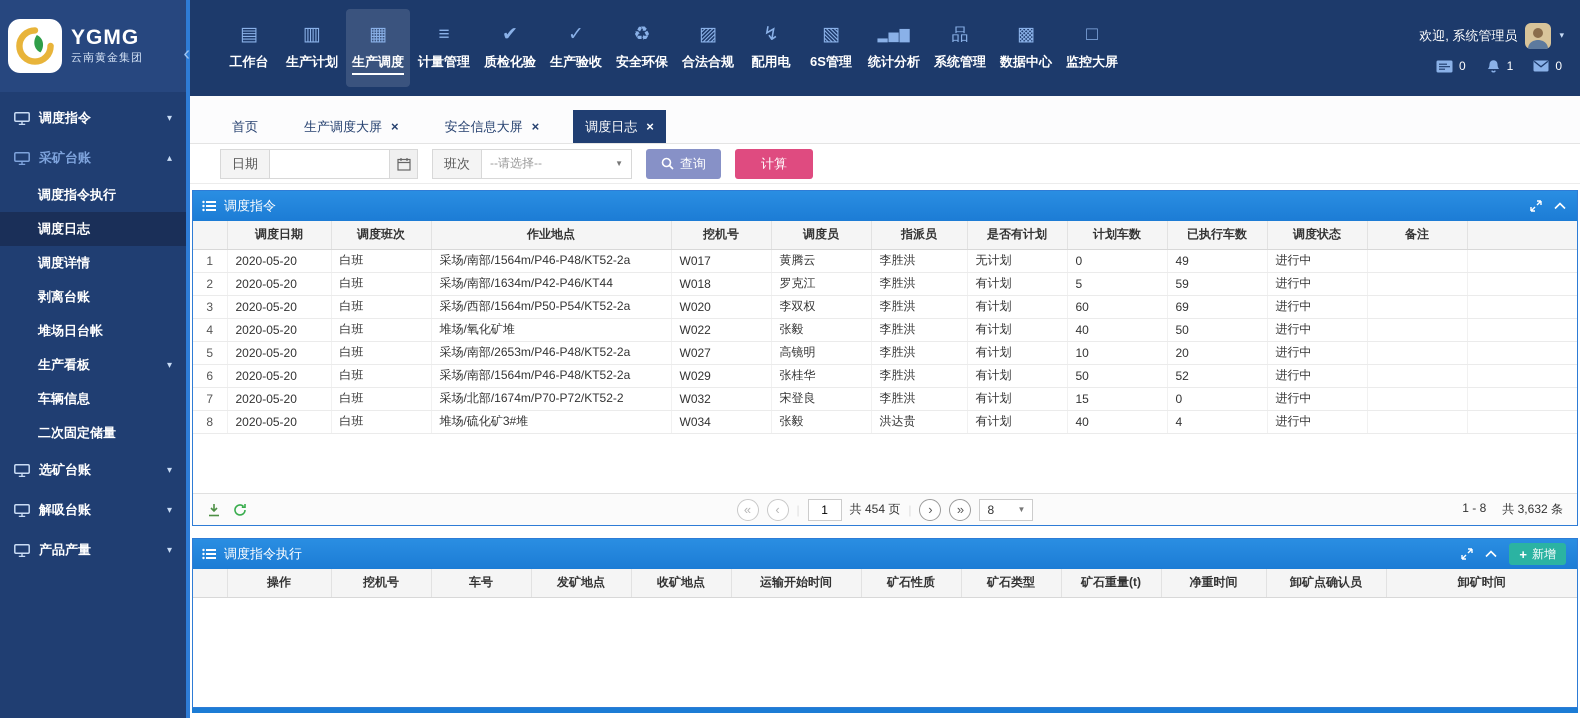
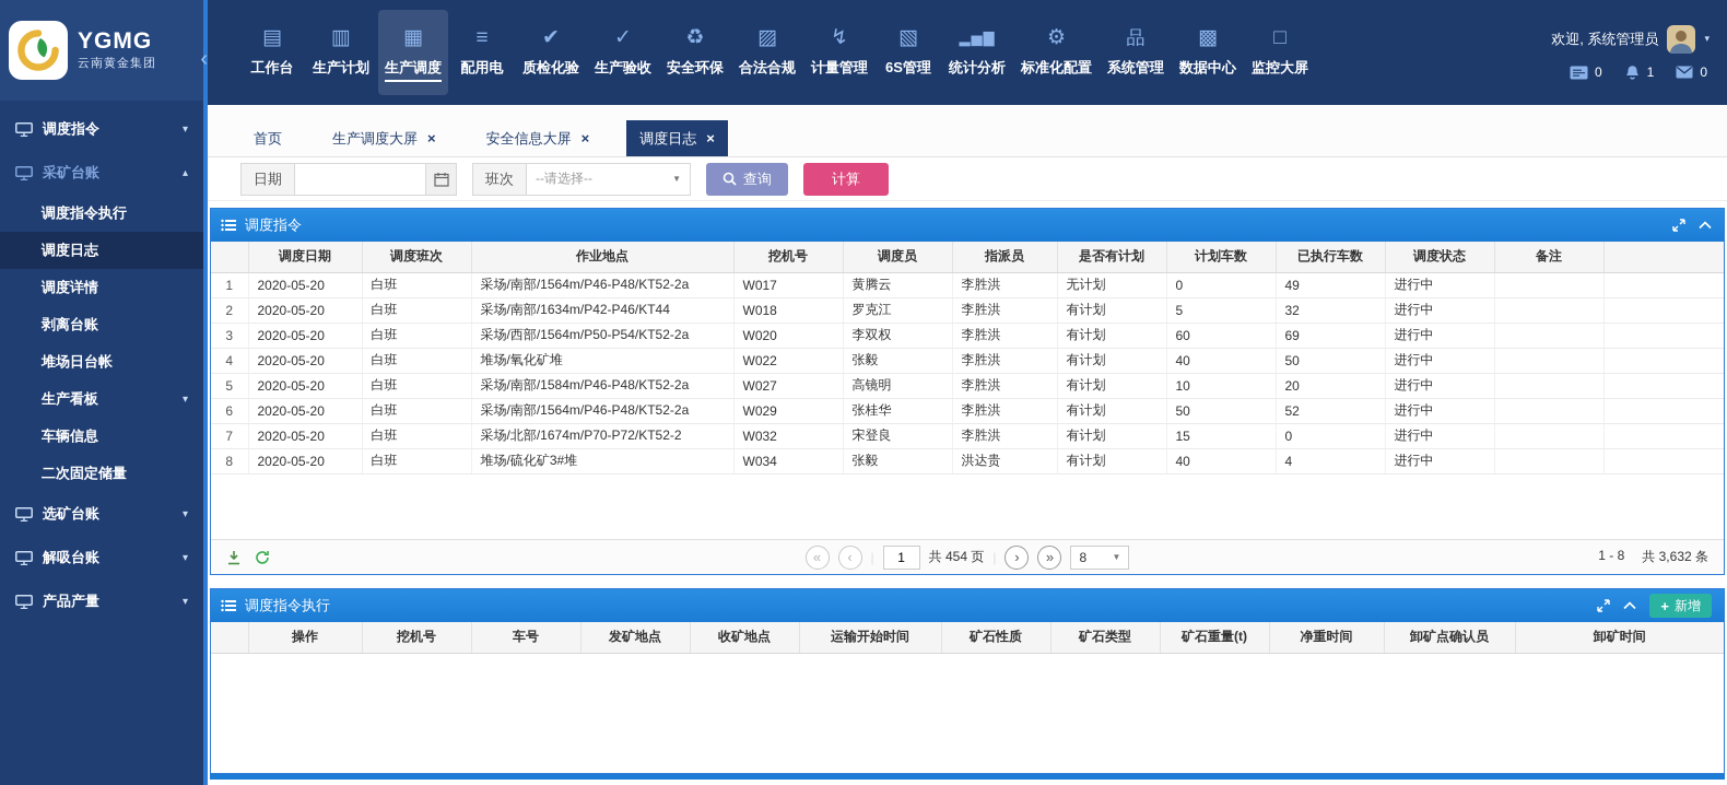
  YGMG
  云南黄金集团
  调度指令
  ▾
  采矿台账
  ▴
  调度指令执行
  调度日志
  调度详情
  剥离台账
  堆场日台帐
  生产看板
  ▾
  车辆信息
  二次固定储量
  选矿台账
  ▾
  解吸台账
  ▾
  产品产量
  ▾
  ‹
  ▤
  工作台
  ▥
  生产计划
  ▦
  生产调度
  ≡
- 计量管理
+ 配用电
  ✔
  质检化验
  ✓
  生产验收
  ♻
  安全环保
  ▨
  合法合规
  ↯
- 配用电
+ 计量管理
  ▧
  6S管理
  ▂▅▇
  统计分析
+ ⚙
+ 标准化配置
  品
  系统管理
  ▩
  数据中心
  □
  监控大屏
  欢迎, 系统管理员
  ▾
  0
  1
  0
  首页
  生产调度大屏
  ×
  安全信息大屏
  ×
  调度日志
  ×
  日期
  班次
  --请选择--
  ▼
  查询
  计算
  调度指令
  	调度日期	调度班次	作业地点	挖机号	调度员	指派员	是否有计划	计划车数	已执行车数	调度状态	备注
  1	2020-05-20	白班	采场/南部/1564m/P46-P48/KT52-2a	W017	黄腾云	李胜洪	无计划	0	49	进行中
- 2	2020-05-20	白班	采场/南部/1634m/P42-P46/KT44	W018	罗克江	李胜洪	有计划	5	59	进行中
+ 2	2020-05-20	白班	采场/南部/1634m/P42-P46/KT44	W018	罗克江	李胜洪	有计划	5	32	进行中
  3	2020-05-20	白班	采场/西部/1564m/P50-P54/KT52-2a	W020	李双权	李胜洪	有计划	60	69	进行中
  4	2020-05-20	白班	堆场/氧化矿堆	W022	张毅	李胜洪	有计划	40	50	进行中
- 5	2020-05-20	白班	采场/南部/2653m/P46-P48/KT52-2a	W027	高镜明	李胜洪	有计划	10	20	进行中
+ 5	2020-05-20	白班	采场/南部/1584m/P46-P48/KT52-2a	W027	高镜明	李胜洪	有计划	10	20	进行中
  6	2020-05-20	白班	采场/南部/1564m/P46-P48/KT52-2a	W029	张桂华	李胜洪	有计划	50	52	进行中
  7	2020-05-20	白班	采场/北部/1674m/P70-P72/KT52-2	W032	宋登良	李胜洪	有计划	15	0	进行中
  8	2020-05-20	白班	堆场/硫化矿3#堆	W034	张毅	洪达贵	有计划	40	4	进行中
  «
  ‹
  1
  共 454 页
  ›
  »
  8
  ▼
  1 - 8
  共 3,632 条
  调度指令执行
  +
  新增
  	操作	挖机号	车号	发矿地点	收矿地点	运输开始时间	矿石性质	矿石类型	矿石重量(t)	净重时间	卸矿点确认员	卸矿时间
